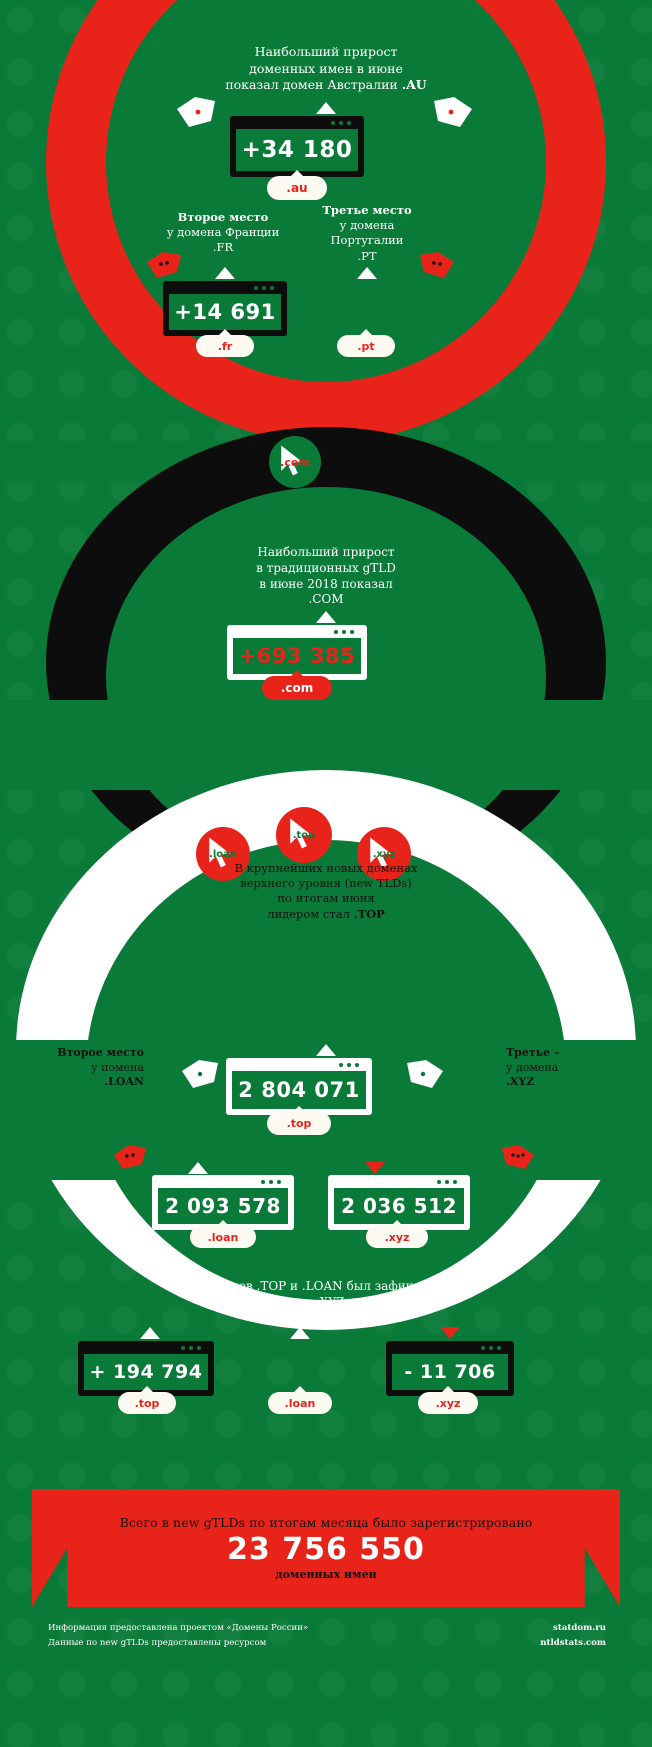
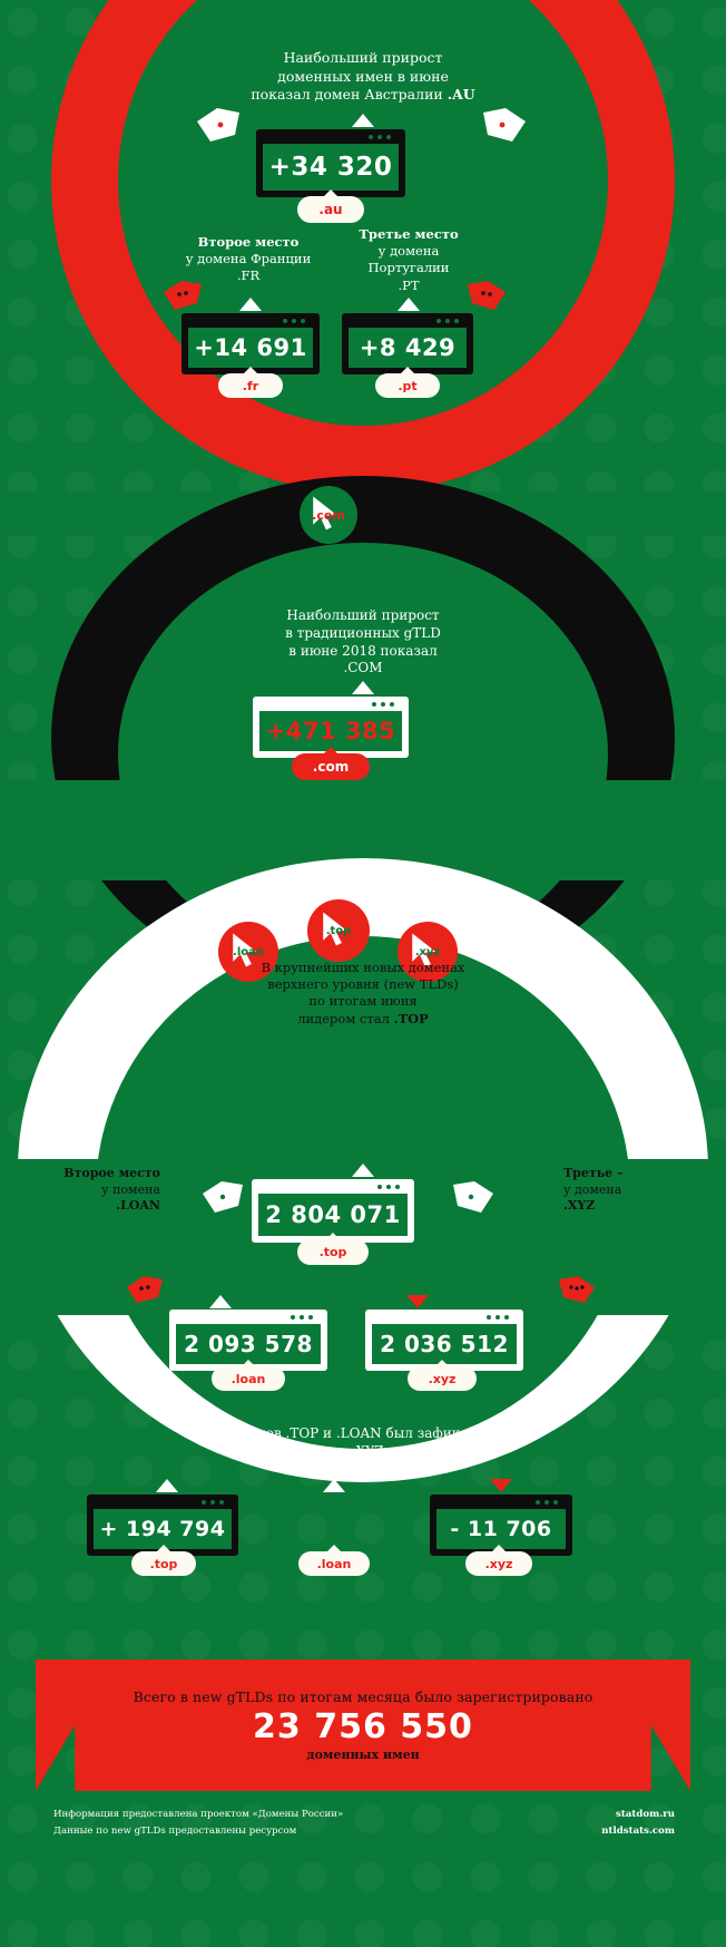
  Наибольший прирост
  доменных имен в июне
  показал домен Австралии .AU
- +34 180
+ +34 320
  .au
  Второе место
  у домена Франции
  .FR
  Третье место
  у домена
  Португалии
  .PT
  +14 691
  .fr
+ +8 429
  .pt
  .com
  Наибольший прирост
  в традиционных gTLD
  в июне 2018 показал
  .COM
- +693 385
+ +471 385
  .com
  .loan
  .top
  .xyz
  В крупнейших новых доменах
  верхнего уровня (new TLDs)
  по итогам июня
  лидером стал .TOP
  2 804 071
  .top
  Второе место
  у помена
  .LOAN
  Третье –
  у домена
  .XYZ
  2 093 578
  .loan
  2 036 512
  .xyz
  У доменов .TOP и .LOAN был зафиксирован
  прирост, домен .XYZ показал отток
  + 194 794
  .top
  .loan
  - 11 706
  .xyz
  Всего в new gTLDs по итогам месяца было зарегистрировано
  23 756 550
  доменных имен
  Информация предоставлена проектом «Домены России»
  statdom.ru
  Данные по new gTLDs предоставлены ресурсом
  ntldstats.com
